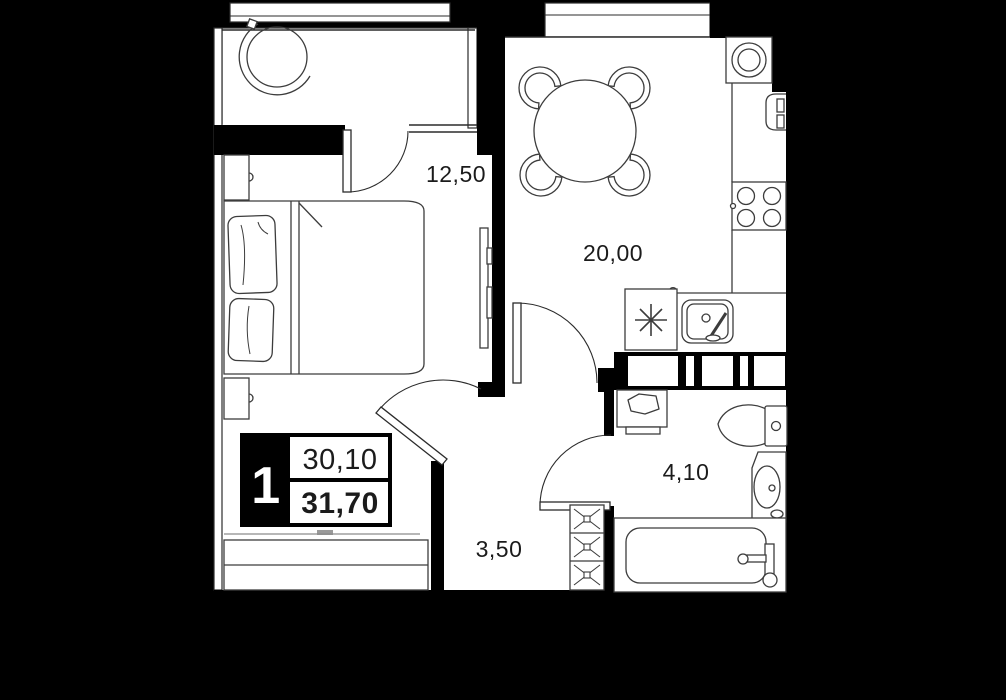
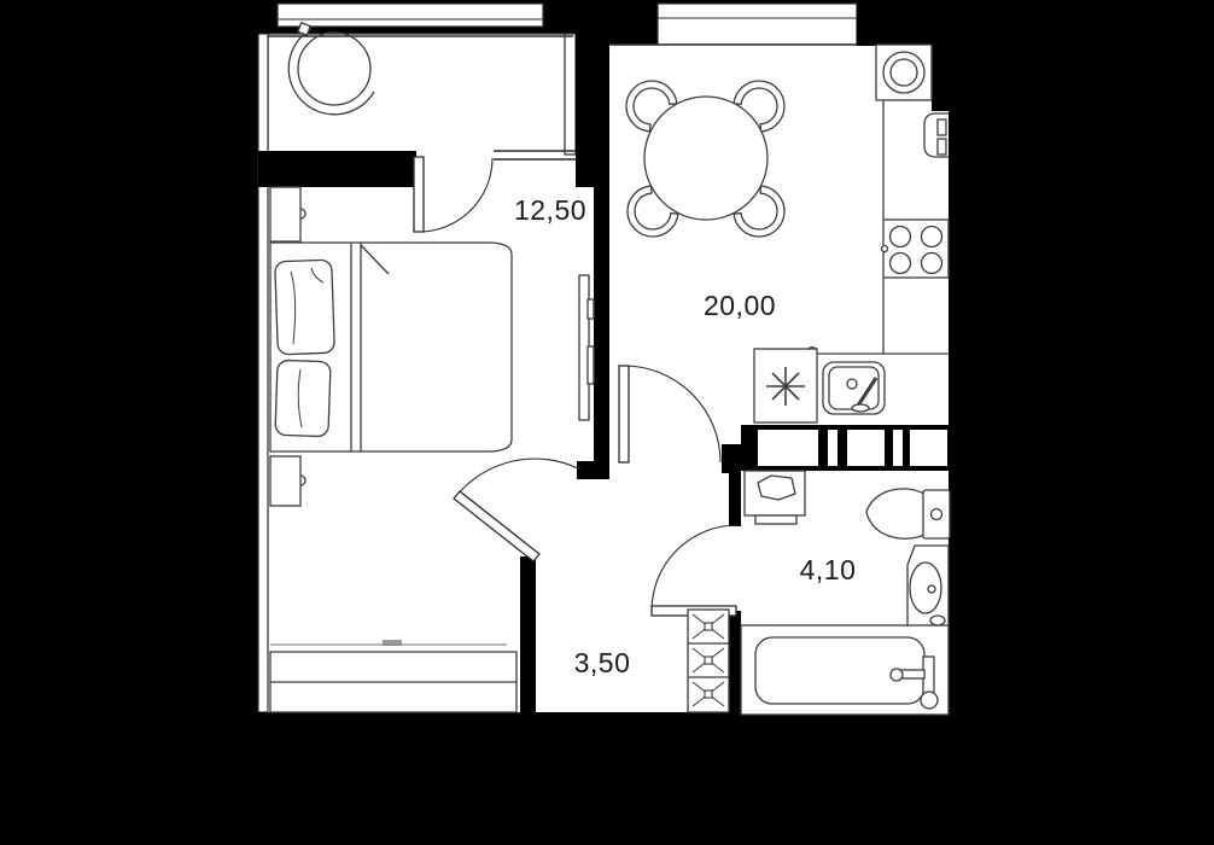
- 1
- 30,10
- 31,70
  12,50
  20,00
  4,10
  3,50
